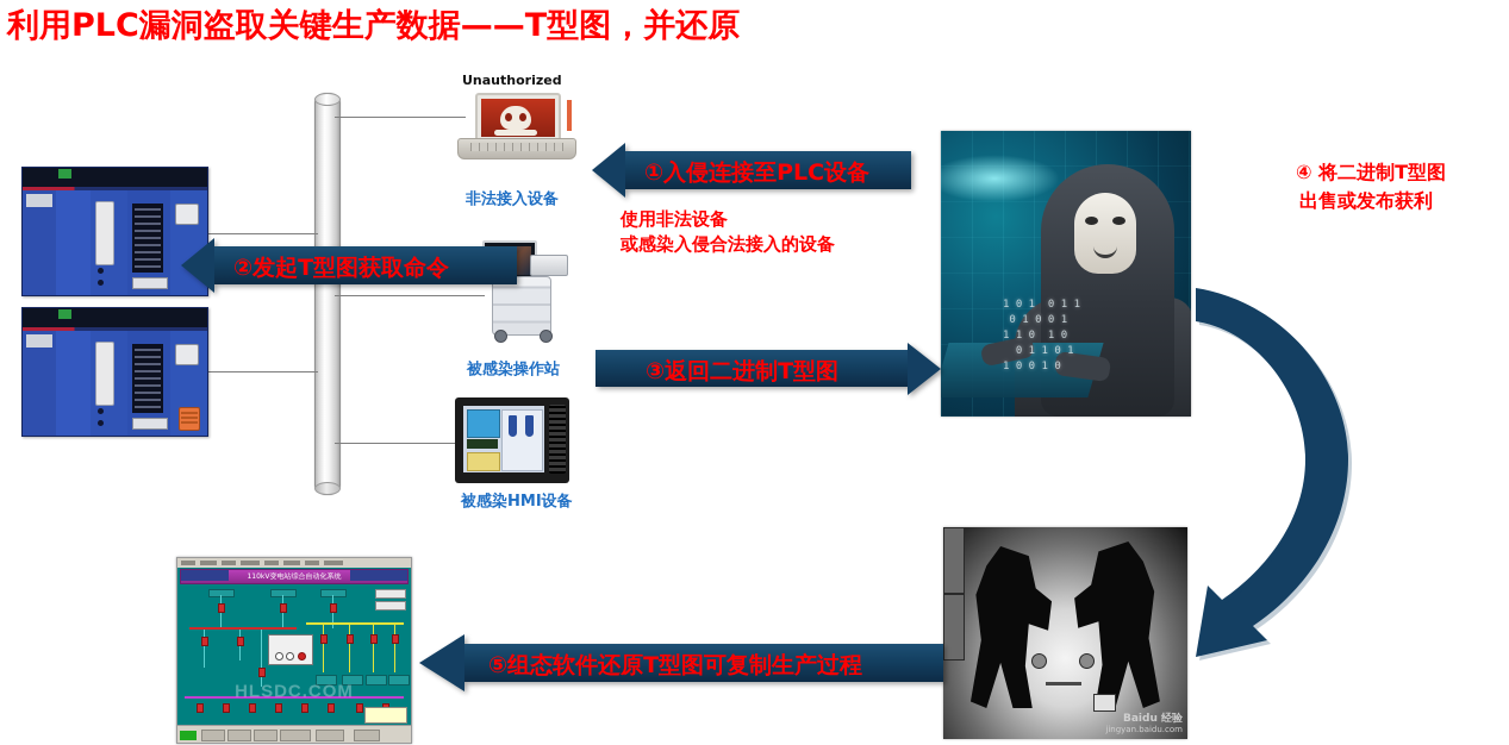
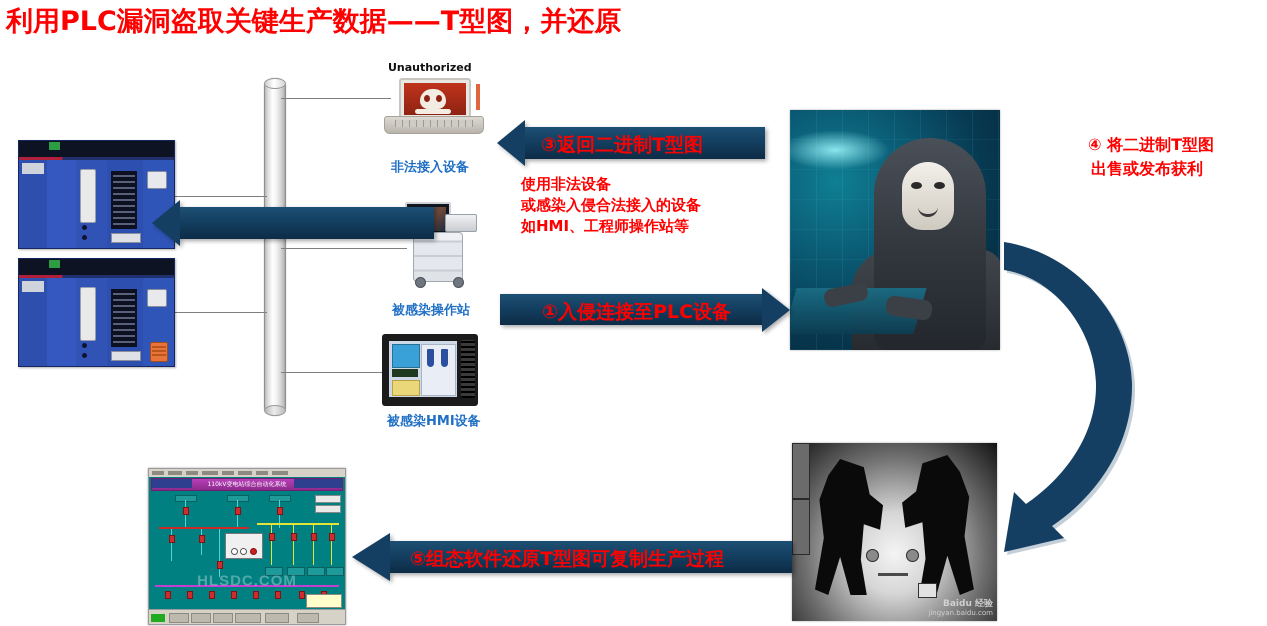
  利用PLC漏洞盗取关键生产数据——T型图，并还原
  Unauthorized
  非法接入设备
  被感染操作站
  被感染HMI设备
- 1 0 1 0 1 1
- 0 1 0 0 1
- 1 1 0 1 0
- 0 1 1 0 1
- 1 0 0 1 0
  Baidu 经验
  jingyan.baidu.com
  HLSDC.COM
- ①入侵连接至PLC设备
+ ③返回二进制T型图
- ②发起T型图获取命令
- ③返回二进制T型图
+ ①入侵连接至PLC设备
  ⑤组态软件还原T型图可复制生产过程
  使用非法设备
  或感染入侵合法接入的设备
+ 如HMI、工程师操作站等
  ④ 将二进制T型图
  出售或发布获利
